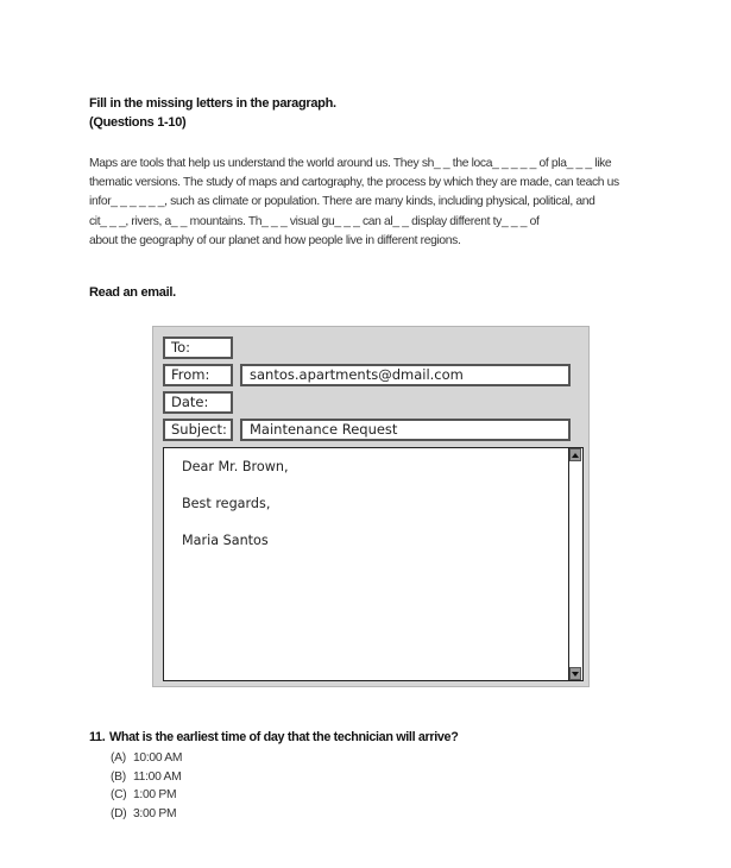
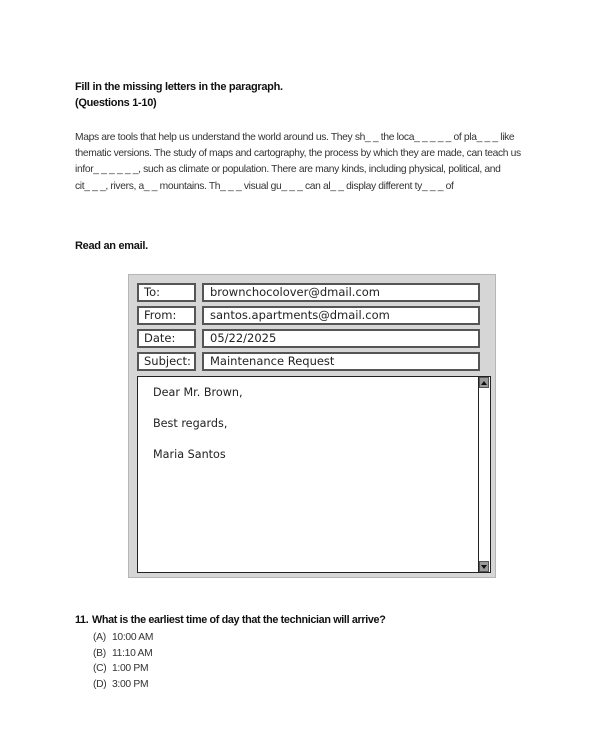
  Fill in the missing letters in the paragraph.
  (Questions 1-10)
  Maps are tools that help us understand the world around us. They sh_ _ the loca_ _ _ _ _ of pla_ _ _ like
  thematic versions. The study of maps and cartography, the process by which they are made, can teach us
  infor_ _ _ _ _ _, such as climate or population. There are many kinds, including physical, political, and
  cit_ _ _, rivers, a_ _ mountains. Th_ _ _ visual gu_ _ _ can al_ _ display different ty_ _ _ of
- about the geography of our planet and how people live in different regions.
  Read an email.
  To:
+ brownchocolover@dmail.com
  From:
  santos.apartments@dmail.com
  Date:
+ 05/22/2025
  Subject:
  Maintenance Request
  Dear Mr. Brown,
  Best regards,
  Maria Santos
  11. What is the earliest time of day that the technician will arrive?
  (A) 10:00 AM
- (B) 11:00 AM
+ (B) 11:10 AM
  (C) 1:00 PM
  (D) 3:00 PM
